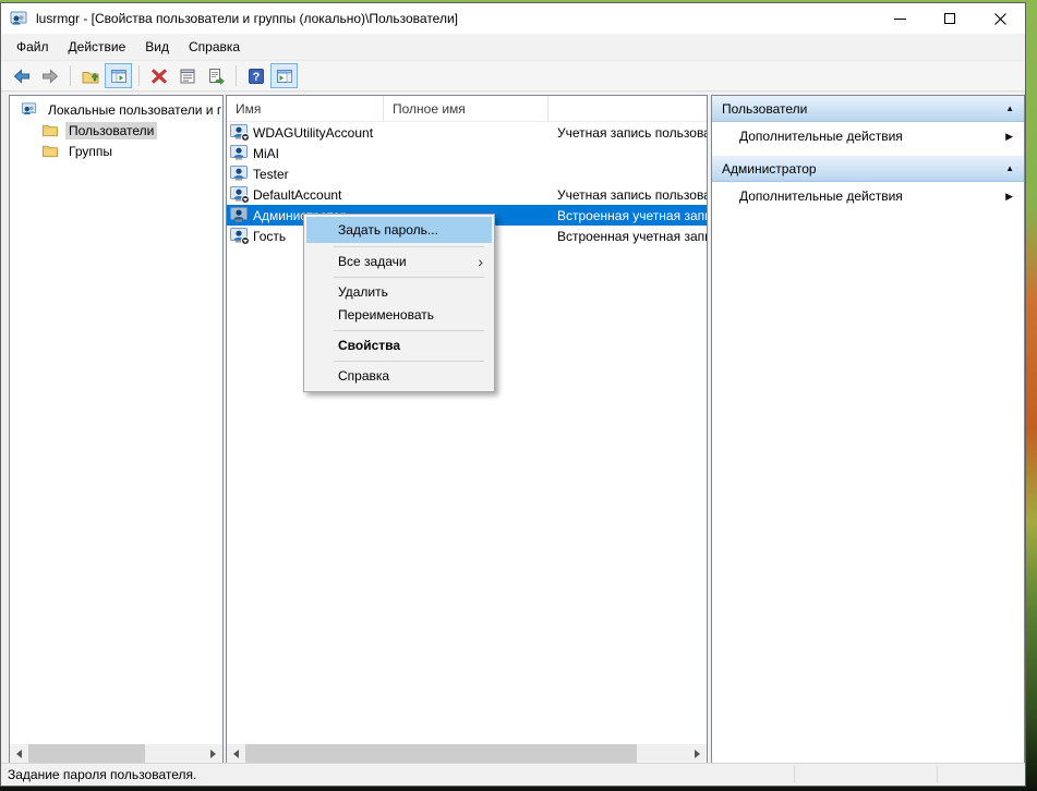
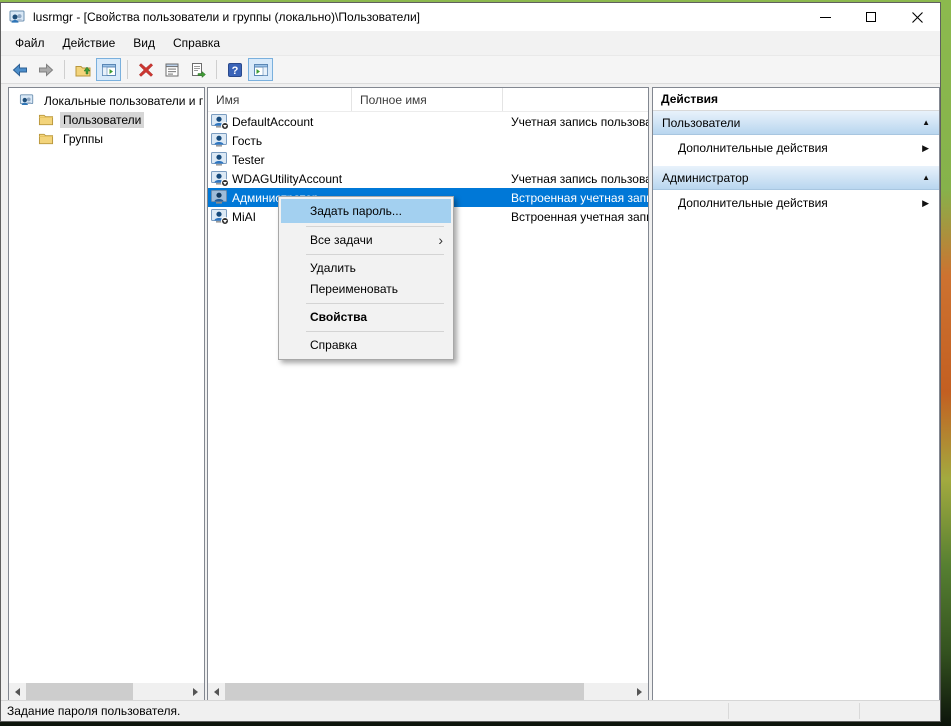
  lusrmgr - [Свойства пользователи и группы (локально)\Пользователи]
  Файл
  Действие
  Вид
  Справка
  ?
  Локальные пользователи и г
  Пользователи
  Группы
  Имя
  Полное имя
- WDAGUtilityAccount
+ DefaultAccount
  Учетная запись пользов
- MiAI
+ Гость
  Tester
- DefaultAccount
+ WDAGUtilityAccount
  Учетная запись пользов
  Встроенная учетная зап
- Гость
+ MiAI
  Встроенная учетная зап
+ Действия
  Пользователи
  ▲
  Дополнительные действия
  ▶
  Администратор
  ▲
  Дополнительные действия
  ▶
  Задание пароля пользователя.
  Задать пароль...
  Все задачи
  ›
  Удалить
  Переименовать
  Свойства
  Справка
